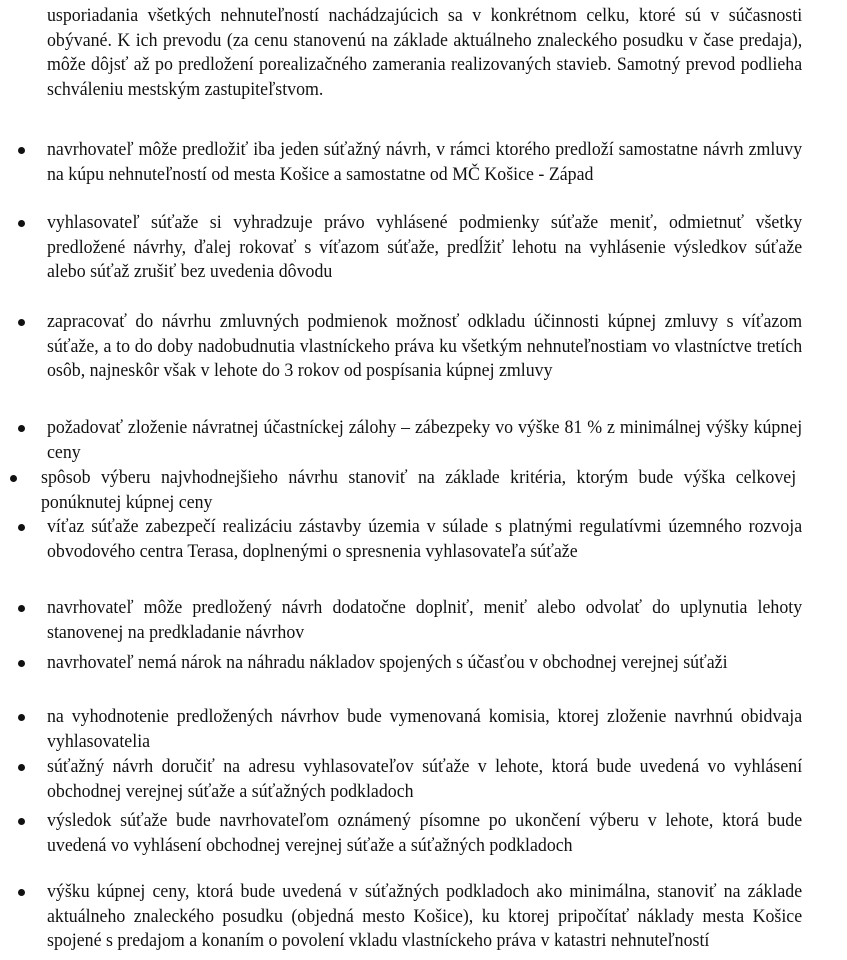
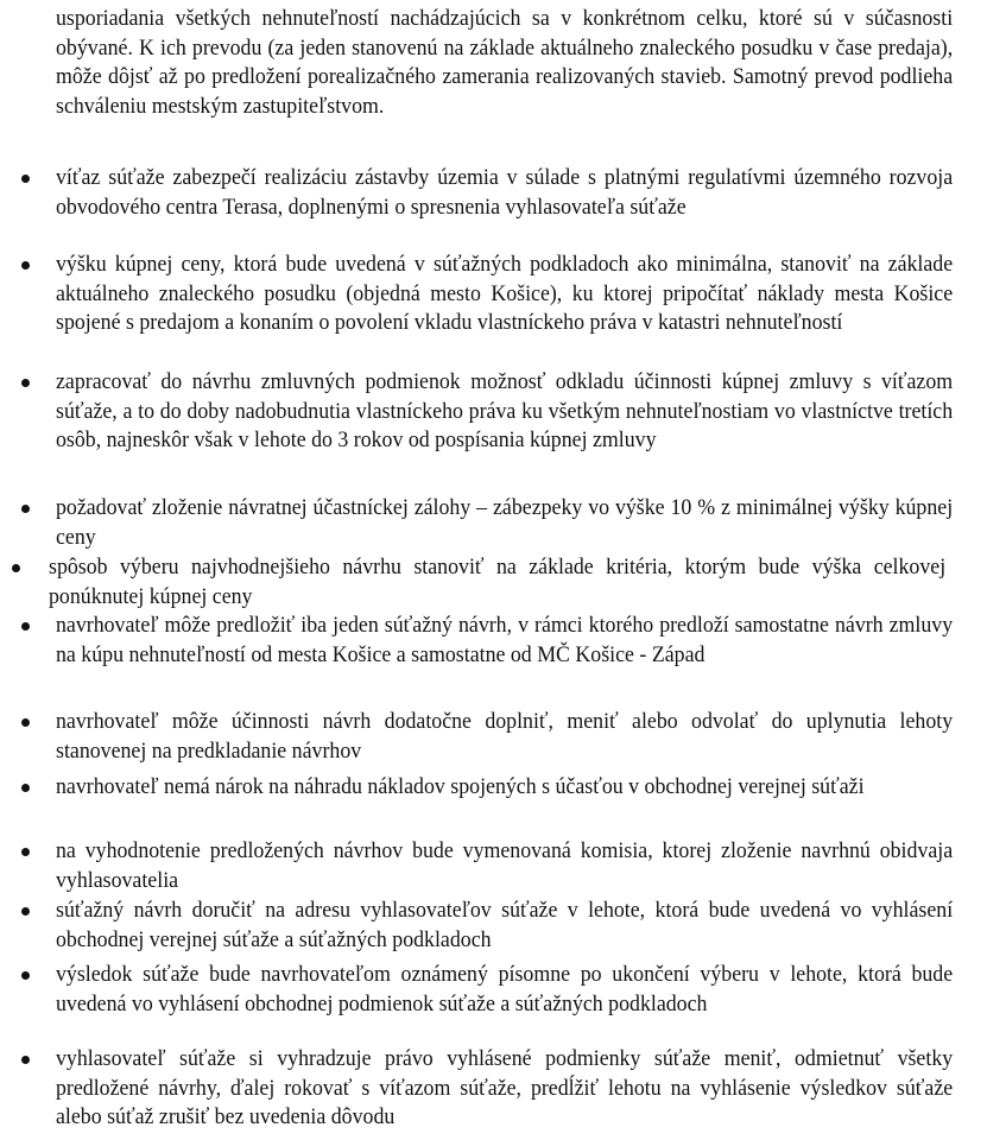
- usporiadania všetkých nehnuteľností nachádzajúcich sa v konkrétnom celku, ktoré sú v súčasnosti obývané. K ich prevodu (za cenu stanovenú na základe aktuálneho znaleckého posudku v čase predaja), môže dôjsť až po predložení porealizačného zamerania realizovaných stavieb. Samotný prevod podlieha schváleniu mestským zastupiteľstvom.
+ usporiadania všetkých nehnuteľností nachádzajúcich sa v konkrétnom celku, ktoré sú v súčasnosti obývané. K ich prevodu (za jeden stanovenú na základe aktuálneho znaleckého posudku v čase predaja), môže dôjsť až po predložení porealizačného zamerania realizovaných stavieb. Samotný prevod podlieha schváleniu mestským zastupiteľstvom.
- navrhovateľ môže predložiť iba jeden súťažný návrh, v rámci ktorého predloží samostatne návrh zmluvy na kúpu nehnuteľností od mesta Košice a samostatne od MČ Košice - Západ
+ víťaz súťaže zabezpečí realizáciu zástavby územia v súlade s platnými regulatívmi územného rozvoja obvodového centra Terasa, doplnenými o spresnenia vyhlasovateľa súťaže
- vyhlasovateľ súťaže si vyhradzuje právo vyhlásené podmienky súťaže meniť, odmietnuť všetky predložené návrhy, ďalej rokovať s víťazom súťaže, predĺžiť lehotu na vyhlásenie výsledkov súťaže alebo súťaž zrušiť bez uvedenia dôvodu
+ výšku kúpnej ceny, ktorá bude uvedená v súťažných podkladoch ako minimálna, stanoviť na základe aktuálneho znaleckého posudku (objedná mesto Košice), ku ktorej pripočítať náklady mesta Košice spojené s predajom a konaním o povolení vkladu vlastníckeho práva v katastri nehnuteľností
  zapracovať do návrhu zmluvných podmienok možnosť odkladu účinnosti kúpnej zmluvy s víťazom súťaže, a to do doby nadobudnutia vlastníckeho práva ku všetkým nehnuteľnostiam vo vlastníctve tretích osôb, najneskôr však v lehote do 3 rokov od pospísania kúpnej zmluvy
- požadovať zloženie návratnej účastníckej zálohy – zábezpeky vo výške 81 % z minimálnej výšky kúpnej ceny
+ požadovať zloženie návratnej účastníckej zálohy – zábezpeky vo výške 10 % z minimálnej výšky kúpnej ceny
  spôsob výberu najvhodnejšieho návrhu stanoviť na základe kritéria, ktorým bude výška celkovej ponúknutej kúpnej ceny
- víťaz súťaže zabezpečí realizáciu zástavby územia v súlade s platnými regulatívmi územného rozvoja obvodového centra Terasa, doplnenými o spresnenia vyhlasovateľa súťaže
+ navrhovateľ môže predložiť iba jeden súťažný návrh, v rámci ktorého predloží samostatne návrh zmluvy na kúpu nehnuteľností od mesta Košice a samostatne od MČ Košice - Západ
- navrhovateľ môže predložený návrh dodatočne doplniť, meniť alebo odvolať do uplynutia lehoty stanovenej na predkladanie návrhov
+ navrhovateľ môže účinnosti návrh dodatočne doplniť, meniť alebo odvolať do uplynutia lehoty stanovenej na predkladanie návrhov
  navrhovateľ nemá nárok na náhradu nákladov spojených s účasťou v obchodnej verejnej súťaži
  na vyhodnotenie predložených návrhov bude vymenovaná komisia, ktorej zloženie navrhnú obidvaja vyhlasovatelia
  súťažný návrh doručiť na adresu vyhlasovateľov súťaže v lehote, ktorá bude uvedená vo vyhlásení obchodnej verejnej súťaže a súťažných podkladoch
- výsledok súťaže bude navrhovateľom oznámený písomne po ukončení výberu v lehote, ktorá bude uvedená vo vyhlásení obchodnej verejnej súťaže a súťažných podkladoch
+ výsledok súťaže bude navrhovateľom oznámený písomne po ukončení výberu v lehote, ktorá bude uvedená vo vyhlásení obchodnej podmienok súťaže a súťažných podkladoch
- výšku kúpnej ceny, ktorá bude uvedená v súťažných podkladoch ako minimálna, stanoviť na základe aktuálneho znaleckého posudku (objedná mesto Košice), ku ktorej pripočítať náklady mesta Košice spojené s predajom a konaním o povolení vkladu vlastníckeho práva v katastri nehnuteľností
+ vyhlasovateľ súťaže si vyhradzuje právo vyhlásené podmienky súťaže meniť, odmietnuť všetky predložené návrhy, ďalej rokovať s víťazom súťaže, predĺžiť lehotu na vyhlásenie výsledkov súťaže alebo súťaž zrušiť bez uvedenia dôvodu
